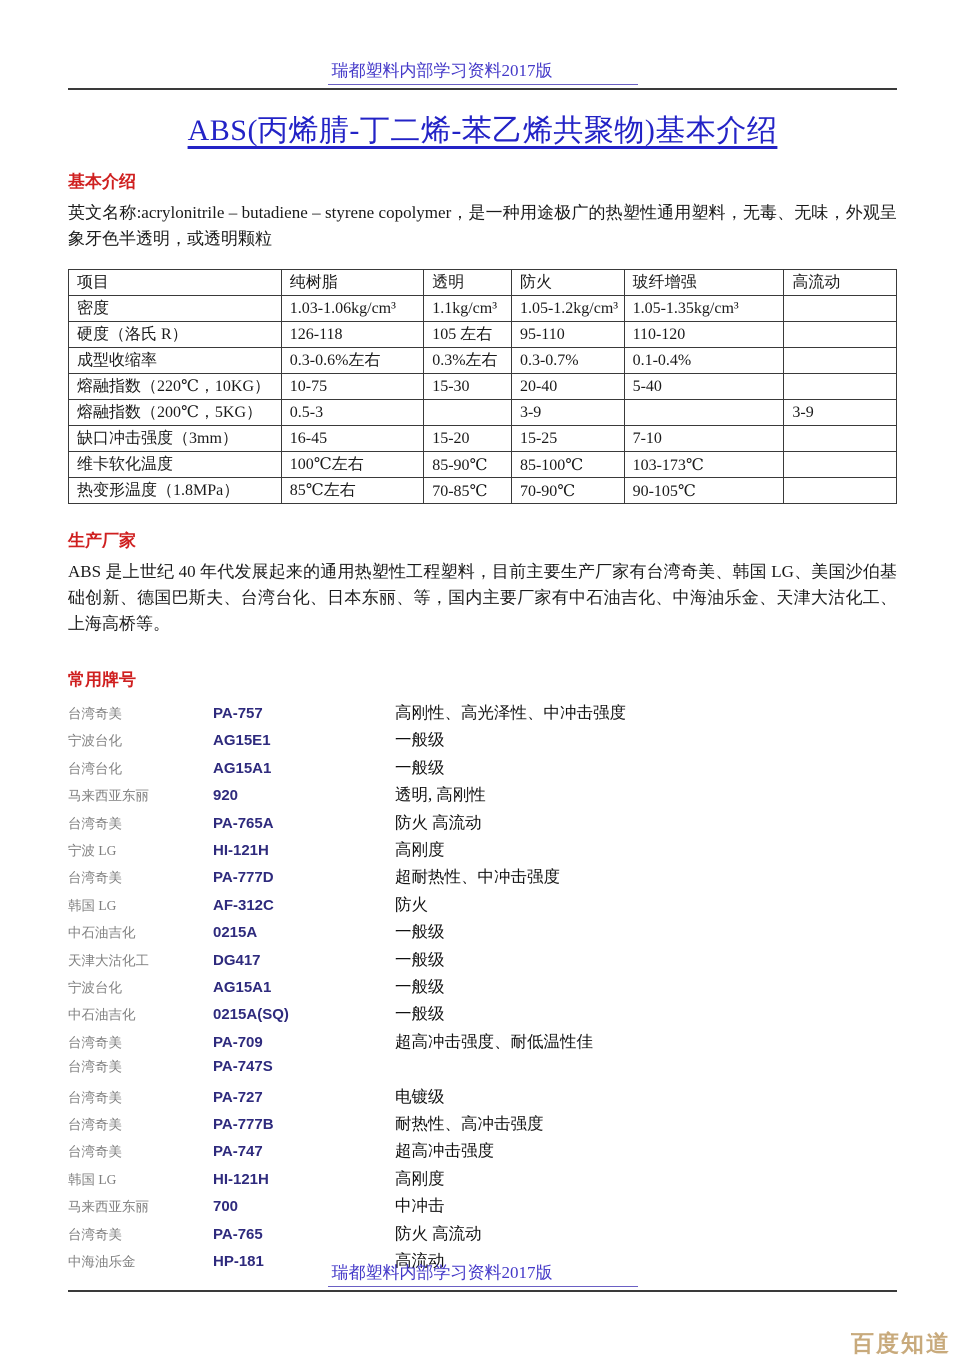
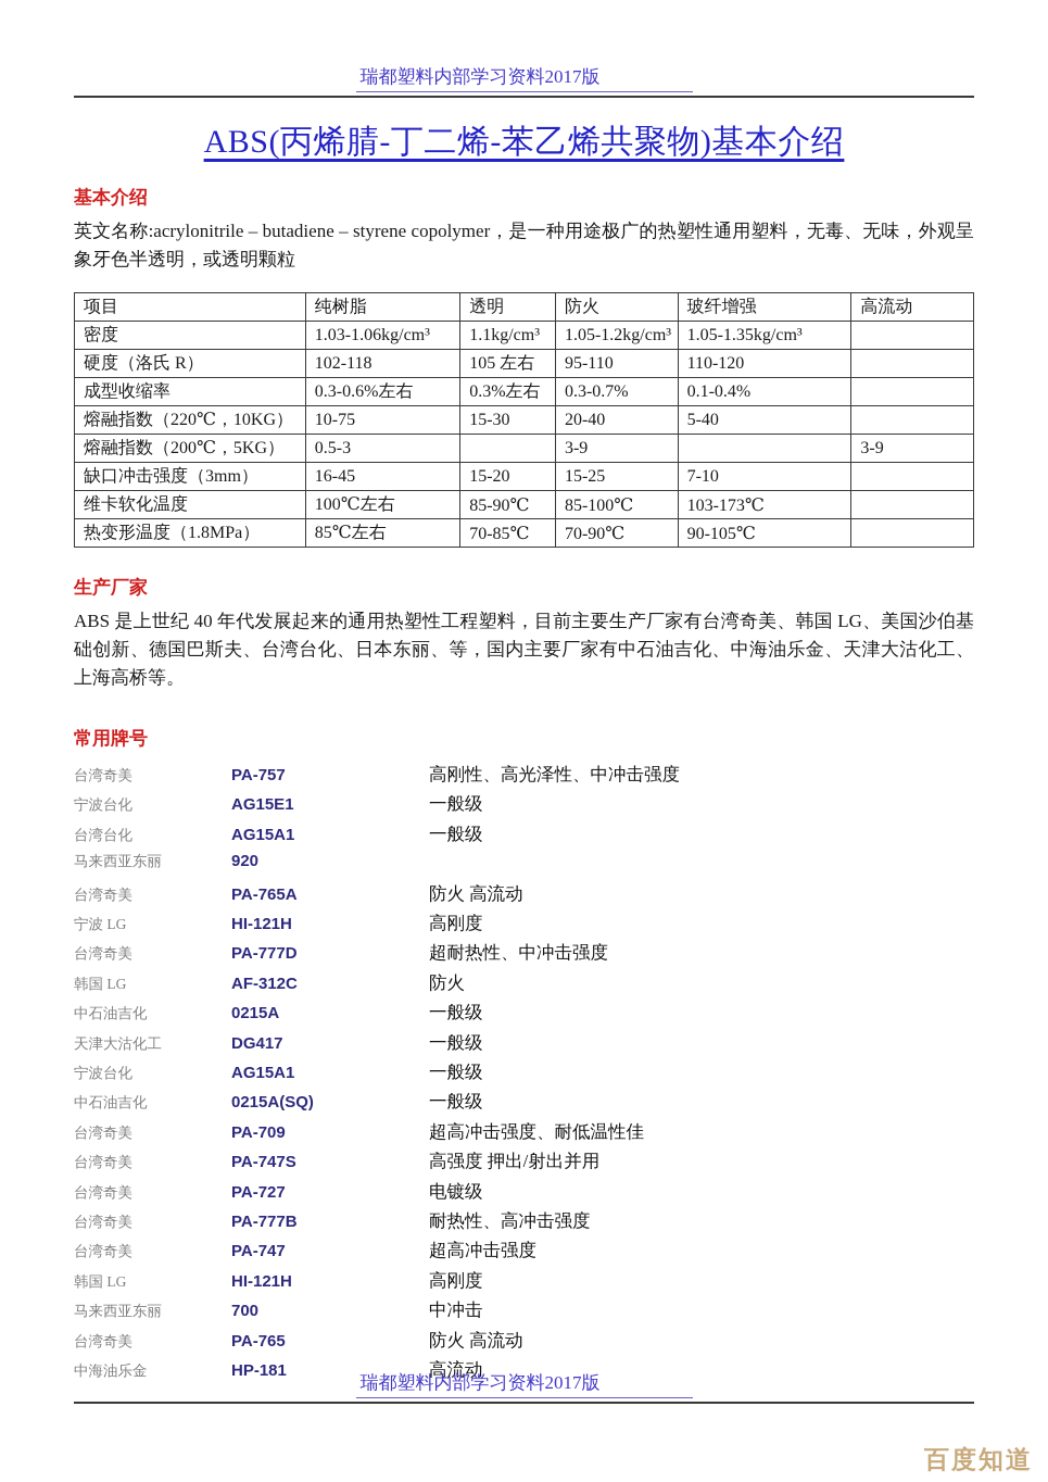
  瑞都塑料内部学习资料2017版
  ABS(丙烯腈-丁二烯-苯乙烯共聚物)基本介绍
  基本介绍
  英文名称:acrylonitrile – butadiene – styrene copolymer，是一种用途极广的热塑性通用塑料，无毒、无味，外观呈象牙色半透明，或透明颗粒
  项目	纯树脂	透明	防火	玻纤增强	高流动
  密度	1.03-1.06kg/cm³	1.1kg/cm³	1.05-1.2kg/cm³	1.05-1.35kg/cm³
- 硬度（洛氏 R）	126-118	105 左右	95-110	110-120
+ 硬度（洛氏 R）	102-118	105 左右	95-110	110-120
  成型收缩率	0.3-0.6%左右	0.3%左右	0.3-0.7%	0.1-0.4%
  熔融指数（220℃，10KG）	10-75	15-30	20-40	5-40
  熔融指数（200℃，5KG）	0.5-3		3-9		3-9
  缺口冲击强度（3mm）	16-45	15-20	15-25	7-10
  维卡软化温度	100℃左右	85-90℃	85-100℃	103-173℃
  热变形温度（1.8MPa）	85℃左右	70-85℃	70-90℃	90-105℃
  生产厂家
  ABS 是上世纪 40 年代发展起来的通用热塑性工程塑料，目前主要生产厂家有台湾奇美、韩国 LG、美国沙伯基础创新、德国巴斯夫、台湾台化、日本东丽、等，国内主要厂家有中石油吉化、中海油乐金、天津大沽化工、上海高桥等。
  常用牌号
  台湾奇美
  PA-757
  高刚性、高光泽性、中冲击强度
  宁波台化
  AG15E1
  一般级
  台湾台化
  AG15A1
  一般级
  马来西亚东丽
  920
- 透明, 高刚性
  台湾奇美
  PA-765A
  防火 高流动
  宁波 LG
  HI-121H
  高刚度
  台湾奇美
  PA-777D
  超耐热性、中冲击强度
  韩国 LG
  AF-312C
  防火
  中石油吉化
  0215A
  一般级
  天津大沽化工
  DG417
  一般级
  宁波台化
  AG15A1
  一般级
  中石油吉化
  0215A(SQ)
  一般级
  台湾奇美
  PA-709
  超高冲击强度、耐低温性佳
  台湾奇美
  PA-747S
+ 高强度 押出/射出并用
  台湾奇美
  PA-727
  电镀级
  台湾奇美
  PA-777B
  耐热性、高冲击强度
  台湾奇美
  PA-747
  超高冲击强度
  韩国 LG
  HI-121H
  高刚度
  马来西亚东丽
  700
  中冲击
  台湾奇美
  PA-765
  防火 高流动
  中海油乐金
  HP-181
  高流动
  瑞都塑料内部学习资料2017版
  百度知道
